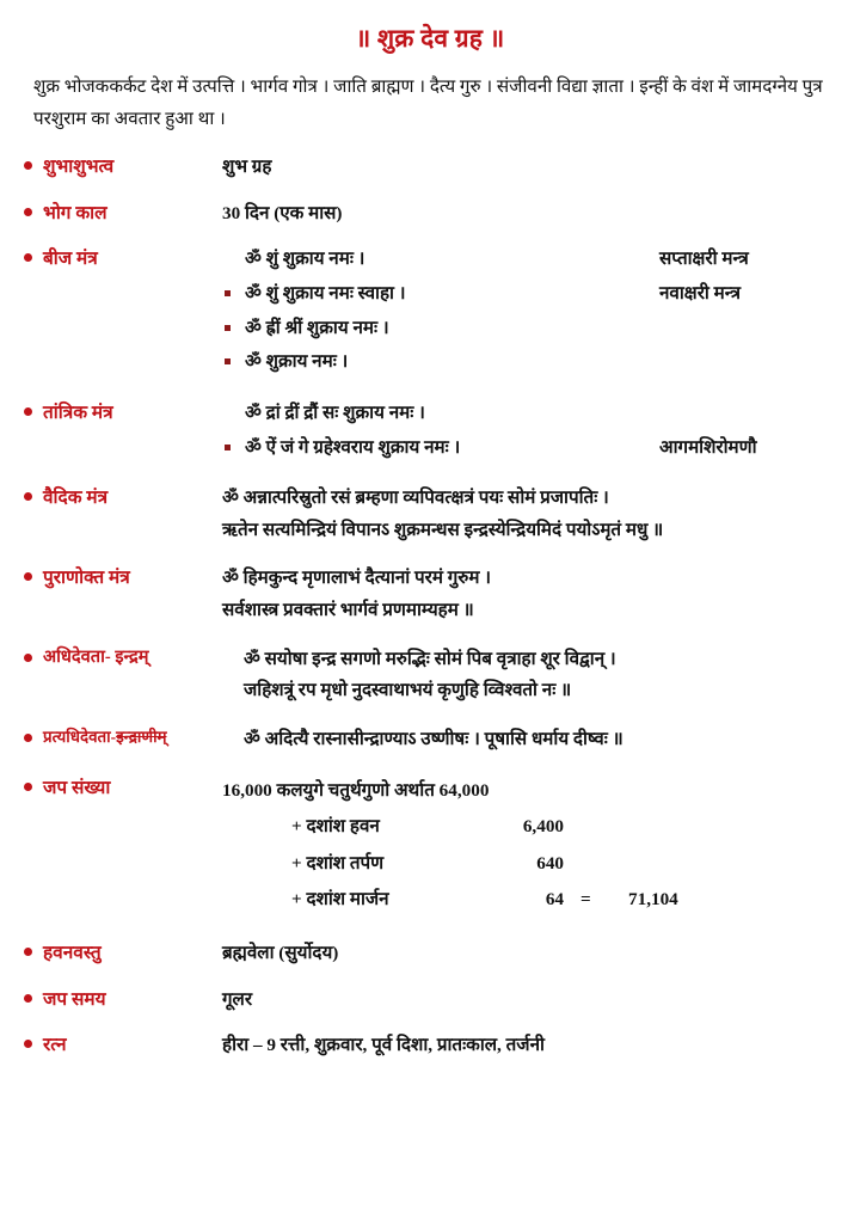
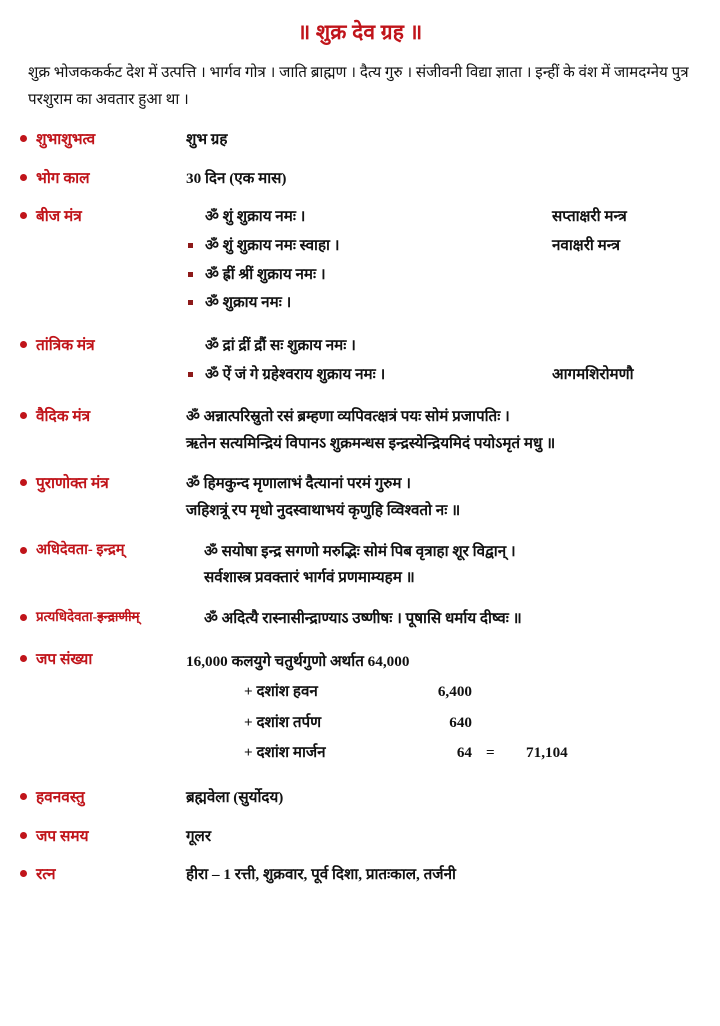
  ॥ शुक्र देव ग्रह ॥
  शुक्र भोजककर्कट देश में उत्पत्ति । भार्गव गोत्र । जाति ब्राह्मण । दैत्य गुरु । संजीवनी विद्या ज्ञाता । इन्हीं के वंश में जामदग्नेय पुत्र परशुराम का अवतार हुआ था ।
  शुभाशुभत्व
  शुभ ग्रह
  भोग काल
  30 दिन (एक मास)
  बीज मंत्र
  ॐ शुं शुक्राय नमः ।
  सप्ताक्षरी मन्त्र
  ॐ शुं शुक्राय नमः स्वाहा ।
  नवाक्षरी मन्त्र
  ॐ ह्रीं श्रीं शुक्राय नमः ।
  ॐ शुक्राय नमः ।
  तांत्रिक मंत्र
  ॐ द्रां द्रीं द्रौं सः शुक्राय नमः ।
  ॐ ऐं जं गे ग्रहेश्वराय शुक्राय नमः ।
  आगमशिरोमणौ
  वैदिक मंत्र
  ॐ अन्नात्परिस्रुतो रसं ब्रम्हणा व्यपिवत्क्षत्रं पयः सोमं प्रजापतिः ।
  ऋतेन सत्यमिन्द्रियं विपानऽ शुक्रमन्धस इन्द्रस्येन्द्रियमिदं पयोऽमृतं मधु ॥
  पुराणोक्त मंत्र
  ॐ हिमकुन्द मृणालाभं दैत्यानां परमं गुरुम ।
- सर्वशास्त्र प्रवक्तारं भार्गवं प्रणमाम्यहम ॥
+ जहिशत्रूं रप मृधो नुदस्वाथाभयं कृणुहि व्विश्वतो नः ॥
  अधिदेवता- इन्द्रम्
  ॐ सयोषा इन्द्र सगणो मरुद्भिः सोमं पिब वृत्राहा शूर विद्वान् ।
- जहिशत्रूं रप मृधो नुदस्वाथाभयं कृणुहि व्विश्वतो नः ॥
+ सर्वशास्त्र प्रवक्तारं भार्गवं प्रणमाम्यहम ॥
  प्रत्यधिदेवता-इन्द्राणीम्
  ॐ अदित्यै रास्नासीन्द्राण्याऽ उष्णीषः । पूषासि धर्माय दीष्वः ॥
  जप संख्या
  16,000 कलयुगे चतुर्थगुणो अर्थात 64,000
  + दशांश हवन
  6,400
  + दशांश तर्पण
  640
  + दशांश मार्जन
  64
  =
  71,104
  हवनवस्तु
  ब्रह्मवेला (सुर्योदय)
  जप समय
  गूलर
  रत्न
- हीरा – 9 रत्ती, शुक्रवार, पूर्व दिशा, प्रातःकाल, तर्जनी
+ हीरा – 1 रत्ती, शुक्रवार, पूर्व दिशा, प्रातःकाल, तर्जनी
